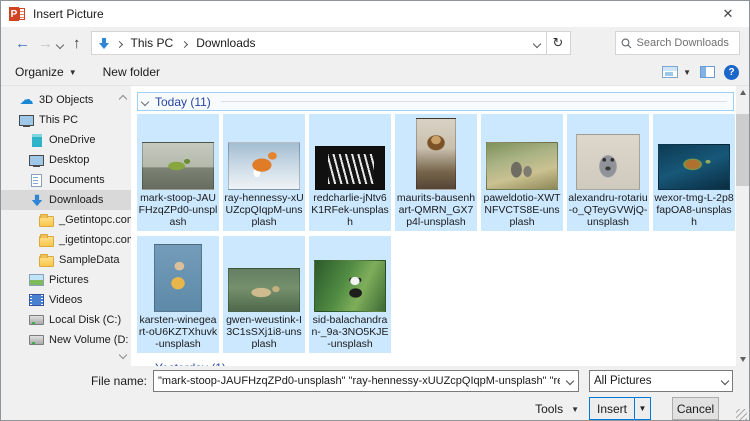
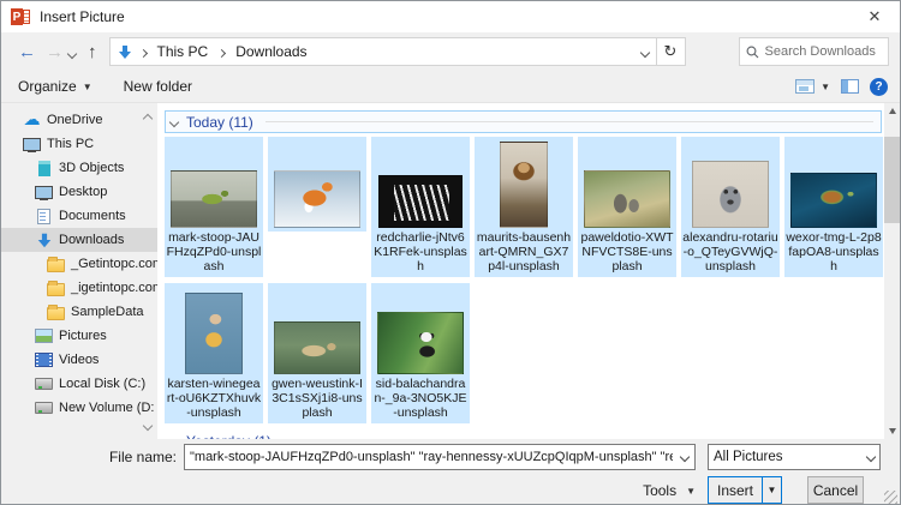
  P
  Insert Picture
  ✕
  ←
  →
  ↑
  This PC
  Downloads
  ↻
  Search Downloads
  Organize
  ▼
  New folder
  ▼
  ?
  ☁
- 3D Objects
+ OneDrive
  This PC
- OneDrive
+ 3D Objects
  Desktop
  Documents
  Downloads
  _Getintopc.co
  _igetintopc.co
  SampleData
  Pictures
  Videos
  Local Disk (C:)
  New Volume (D:
  Today (11)
  mark-stoop-JAUFHzqZPd0-unsplash
- ray-hennessy-xUUZcpQIqpM-unsplash
  redcharlie-jNtv6K1RFek-unsplash
  maurits-bausenhart-QMRN_GX7p4l-unsplash
  paweldotio-XWTNFVCTS8E-unsplash
  alexandru-rotariu-o_QTeyGVWjQ-unsplash
  wexor-tmg-L-2p8fapOA8-unsplash
  karsten-winegeart-oU6KZTXhuvk-unsplash
  gwen-weustink-I3C1sSXj1i8-unsplash
  sid-balachandran-_9a-3NO5KJE-unsplash
  File name:
  "mark-stoop-JAUFHzqZPd0-unsplash" "ray-hennessy-xUUZcpQIqpM-unsplash" "r
  All Pictures
  Tools
  ▼
  Insert
  ▼
  Cancel
